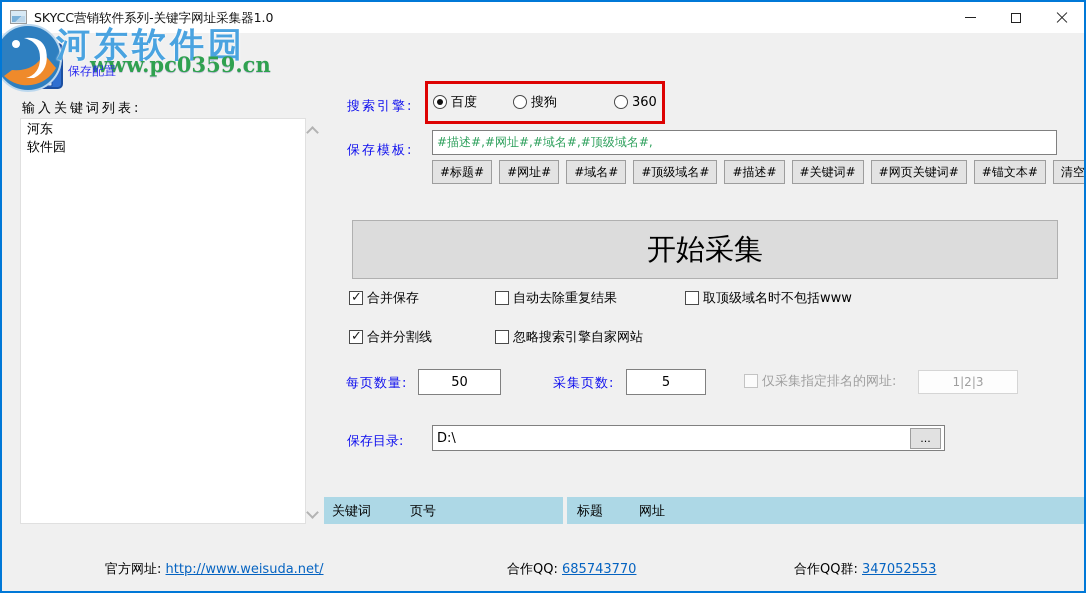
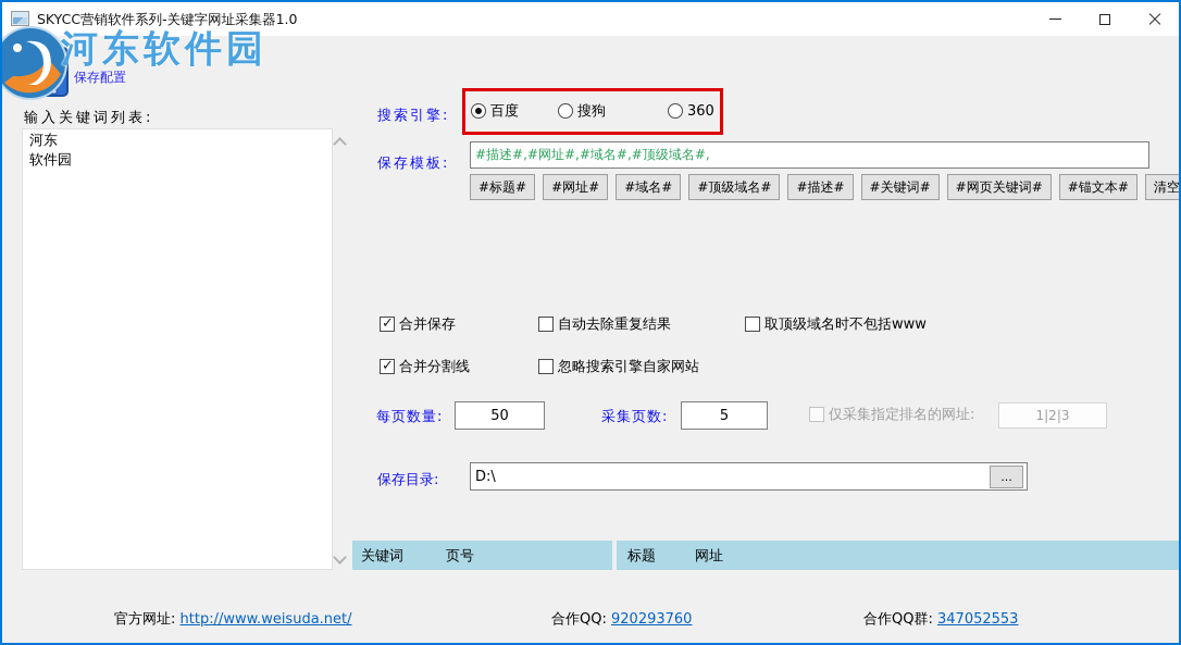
  SKYCC营销软件系列-关键字网址采集器1.0
  河东软件园
- www.pc0359.cn
  保存配置
  输入关键词列表:
  河东
  软件园
  搜索引擎:
  百度
  搜狗
  360
  保存模板:
  #描述#,#网址#,#域名#,#顶级域名#,
  #标题#
  #网址#
  #域名#
  #顶级域名#
  #描述#
  #关键词#
  #网页关键词#
  #锚文本#
- 开始采集
  合并保存
  自动去除重复结果
  取顶级域名时不包括www
  合并分割线
  忽略搜索引擎自家网站
  每页数量:
  50
  采集页数:
  5
  仅采集指定排名的网址:
  1|2|3
  保存目录:
  D:\
  ...
  关键词
  页号
  标题
  网址
  官方网址: http://www.weisuda.net/
- 合作QQ: 685743770
+ 合作QQ: 920293760
  合作QQ群: 347052553
